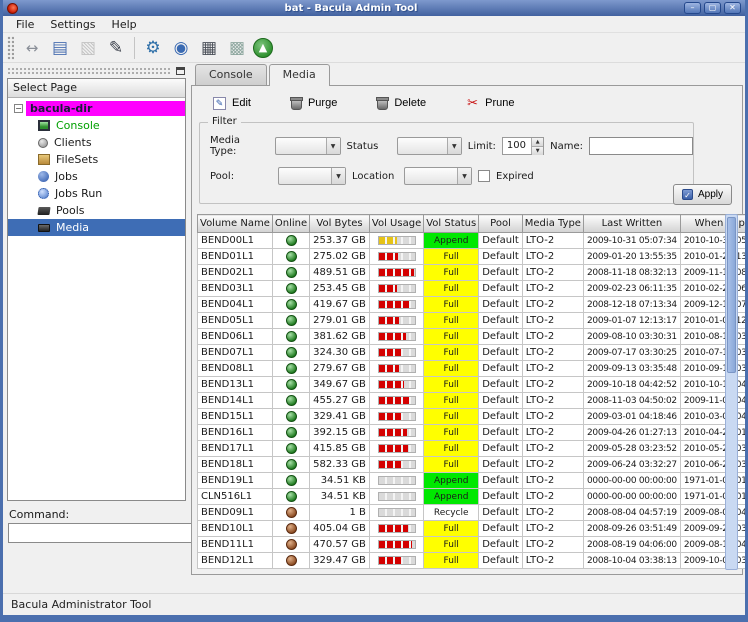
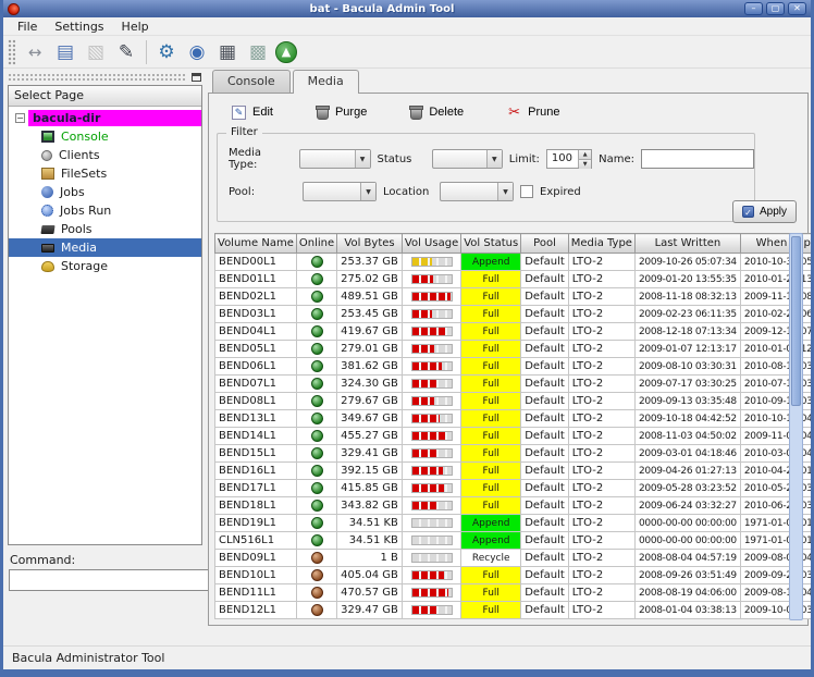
  bat - Bacula Admin Tool
  –
  ▢
  ✕
  File
  Settings
  Help
  ↔
  ▤
  ▧
  ✎
  ⚙
  ◉
  ▦
  ▩
  ▲
  Select Page
  −
  bacula-dir
  Console
  Clients
  FileSets
  Jobs
  Jobs Run
  Pools
  Media
+ Storage
  Command:
  Console
  Media
  ✎
  Edit
  Purge
  Delete
  ✂
  Prune
  Filter
  Media Type:
  Status
  Limit:
  100
  Name:
  Pool:
  Location
  Expired
  ✓
  Apply
  Volume Name	Online	Vol Bytes	Vol Usage	Vol Status	Pool	Media Type	Last Written	Whenp
- BEND00L1		253.37 GB		Append	Default	LTO-2	2009-10-31 05:07:34	2010-10- 05
+ BEND00L1		253.37 GB		Append	Default	LTO-2	2009-10-26 05:07:34	2010-10- 05
  BEND01L1		275.02 GB		Full	Default	LTO-2	2009-01-20 13:55:35	2010-01- 13
  BEND02L1		489.51 GB		Full	Default	LTO-2	2008-11-18 08:32:13	2009-11- 08
  BEND03L1		253.45 GB		Full	Default	LTO-2	2009-02-23 06:11:35	2010-02- 06
  BEND04L1		419.67 GB		Full	Default	LTO-2	2008-12-18 07:13:34	2009-12- 07
  BEND05L1		279.01 GB		Full	Default	LTO-2	2009-01-07 12:13:17	2010-01- 12
  BEND06L1		381.62 GB		Full	Default	LTO-2	2009-08-10 03:30:31	2010-08- 03
  BEND07L1		324.30 GB		Full	Default	LTO-2	2009-07-17 03:30:25	2010-07- 03
  BEND08L1		279.67 GB		Full	Default	LTO-2	2009-09-13 03:35:48	2010-09- 03
  BEND13L1		349.67 GB		Full	Default	LTO-2	2009-10-18 04:42:52	2010-10- 04
  BEND14L1		455.27 GB		Full	Default	LTO-2	2008-11-03 04:50:02	2009-11- 04
  BEND15L1		329.41 GB		Full	Default	LTO-2	2009-03-01 04:18:46	2010-03- 04
  BEND16L1		392.15 GB		Full	Default	LTO-2	2009-04-26 01:27:13	2010-04- 01
  BEND17L1		415.85 GB		Full	Default	LTO-2	2009-05-28 03:23:52	2010-05- 03
- BEND18L1		582.33 GB		Full	Default	LTO-2	2009-06-24 03:32:27	2010-06- 03
+ BEND18L1		343.82 GB		Full	Default	LTO-2	2009-06-24 03:32:27	2010-06- 03
  BEND19L1		34.51 KB		Append	Default	LTO-2	0000-00-00 00:00:00	1971-01- 01
  CLN516L1		34.51 KB		Append	Default	LTO-2	0000-00-00 00:00:00	1971-01- 01
  BEND09L1		1 B		Recycle	Default	LTO-2	2008-08-04 04:57:19	2009-08- 04
  BEND10L1		405.04 GB		Full	Default	LTO-2	2008-09-26 03:51:49	2009-09- 03
  BEND11L1		470.57 GB		Full	Default	LTO-2	2008-08-19 04:06:00	2009-08- 04
- BEND12L1		329.47 GB		Full	Default	LTO-2	2008-10-04 03:38:13	2009-10- 03
+ BEND12L1		329.47 GB		Full	Default	LTO-2	2008-01-04 03:38:13	2009-10- 03
  Bacula Administrator Tool
